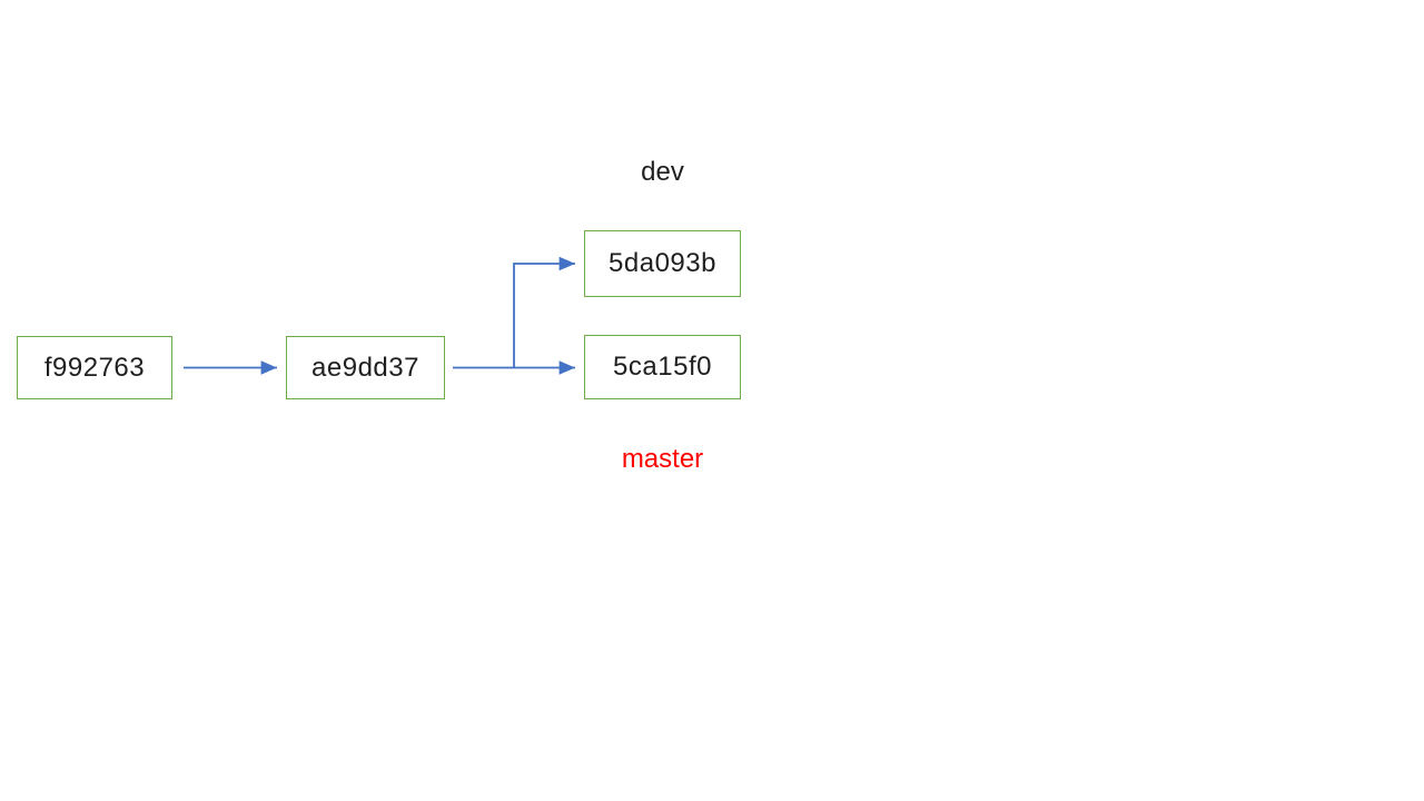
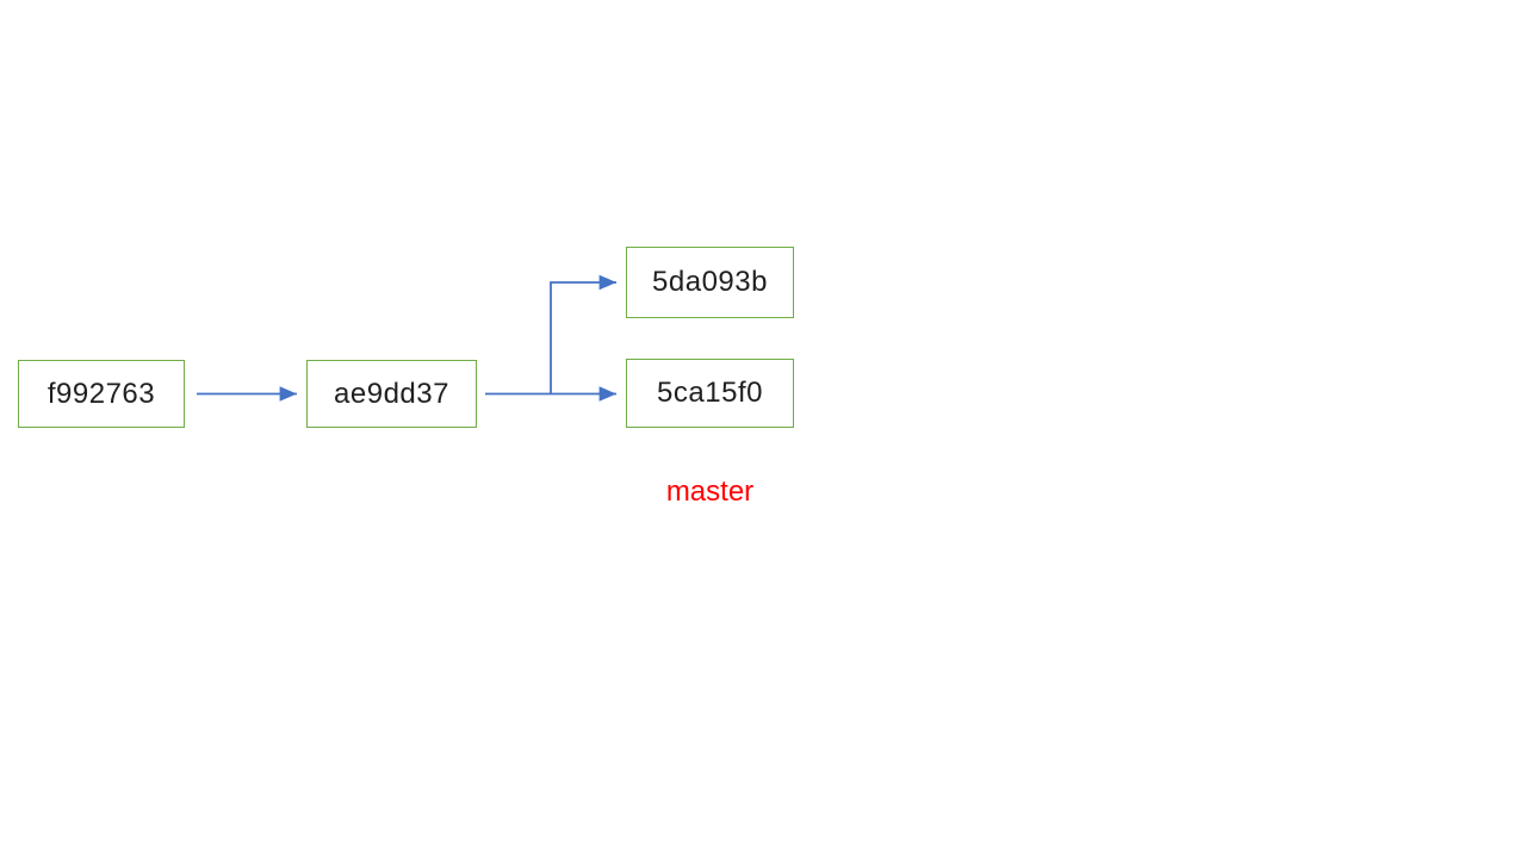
- dev
  f992763
  ae9dd37
  5da093b
  5ca15f0
  master
